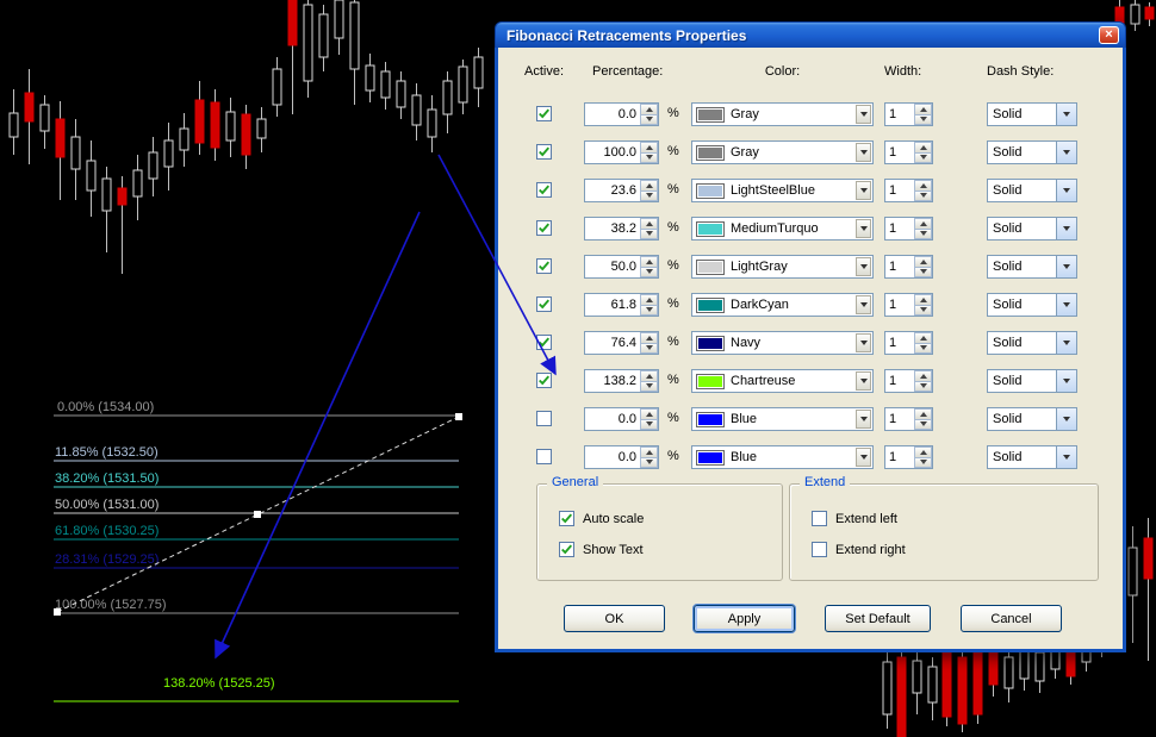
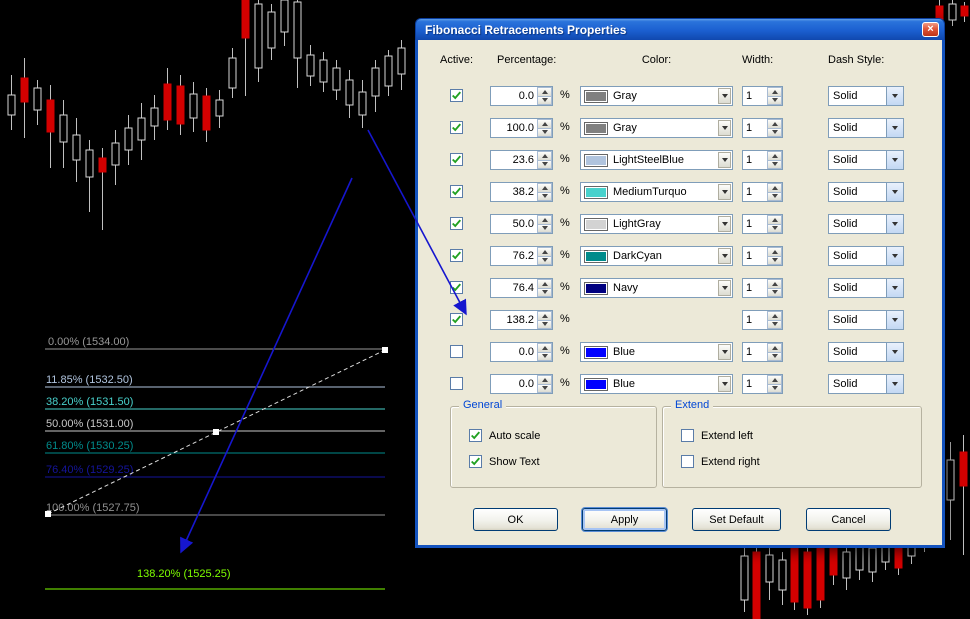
  0.00% (1534.00)
  11.85% (1532.50)
  38.20% (1531.50)
  50.00% (1531.00)
  61.80% (1530.25)
- 28.31% (1529.25)
+ 76.40% (1529.25)
  10.00% (1527.75)
  138.20% (1525.25)
  Fibonacci Retracements Properties
  ×
  Active:
  Percentage:
  Color:
  Width:
  Dash Style:
  0.0
  %
  Gray
  1
  Solid
  100.0
  %
  Gray
  1
  Solid
  23.6
  %
  LightSteelBlue
  1
  Solid
  38.2
  %
  MediumTurquo
  1
  Solid
  50.0
  %
  LightGray
  1
  Solid
- 61.8
+ 76.2
  %
  DarkCyan
  1
  Solid
  76.4
  %
  Navy
  1
  Solid
  138.2
  %
- Chartreuse
  1
  Solid
  0.0
  %
  Blue
  1
  Solid
  0.0
  %
  Blue
  1
  Solid
  General
  Auto scale
  Show Text
  Extend
  Extend left
  Extend right
  OK
  Apply
  Set Default
  Cancel
